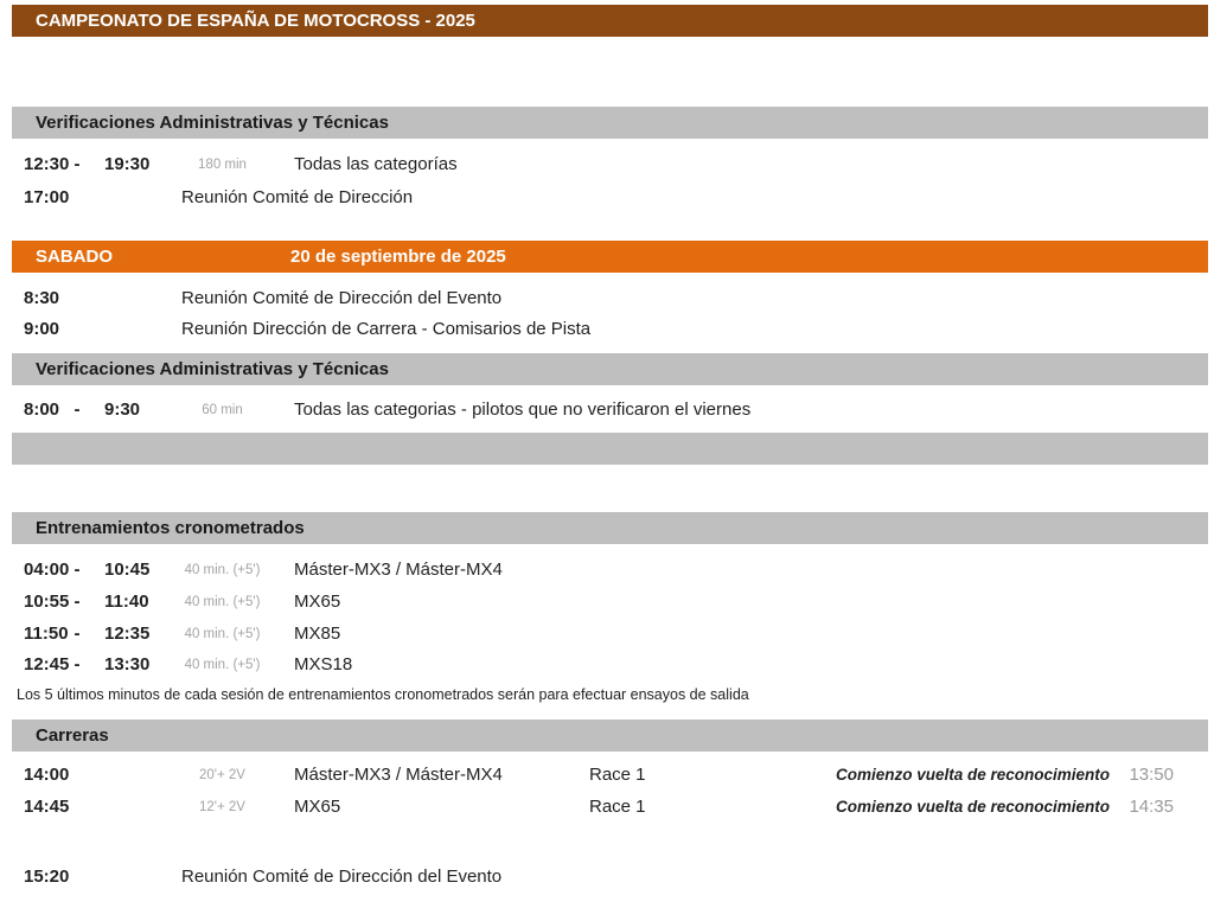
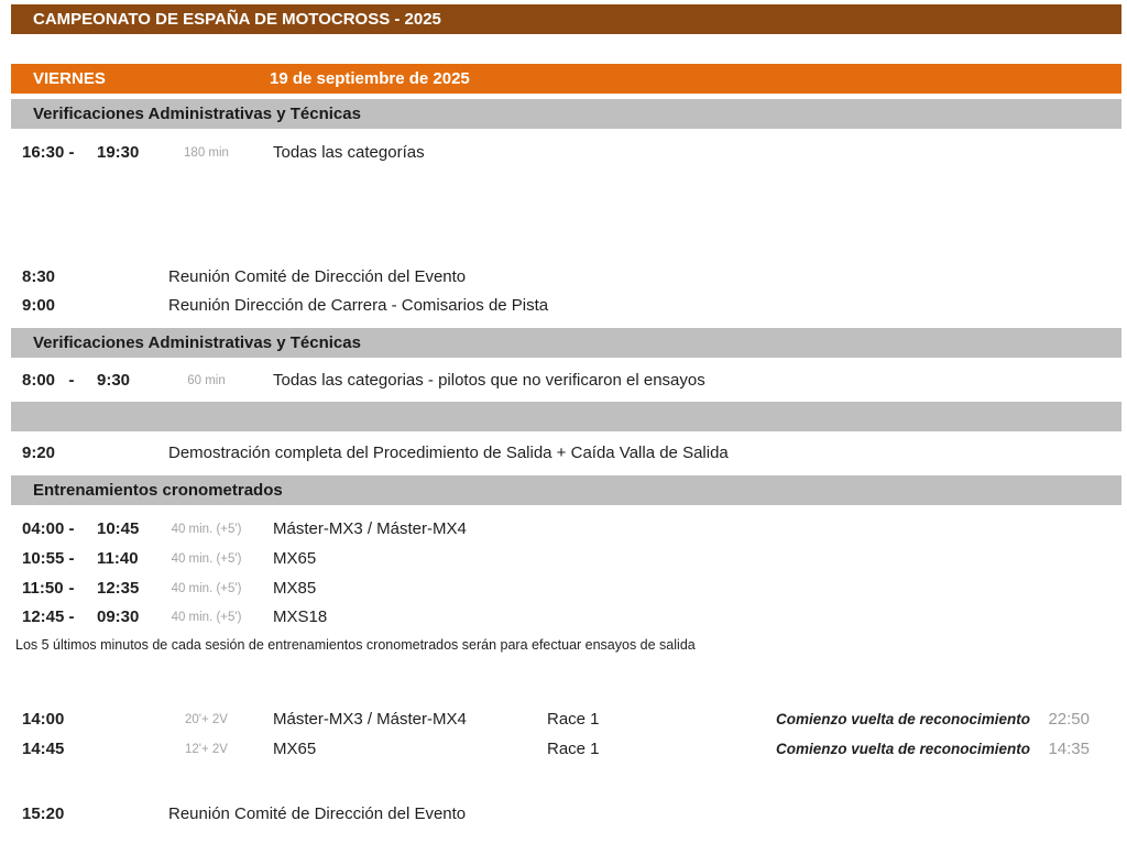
  CAMPEONATO DE ESPAÑA DE MOTOCROSS - 2025
+ VIERNES
+ 19 de septiembre de 2025
  Verificaciones Administrativas y Técnicas
- 12:30
+ 16:30
  -
  19:30
  180 min
  Todas las categorías
- 17:00
- Reunión Comité de Dirección
- SABADO
- 20 de septiembre de 2025
  8:30
  Reunión Comité de Dirección del Evento
  9:00
  Reunión Dirección de Carrera - Comisarios de Pista
  Verificaciones Administrativas y Técnicas
  8:00
  -
  9:30
  60 min
- Todas las categorias - pilotos que no verificaron el viernes
+ Todas las categorias - pilotos que no verificaron el ensayos
+ 9:20
+ Demostración completa del Procedimiento de Salida + Caída Valla de Salida
  Entrenamientos cronometrados
  04:00
  -
  10:45
  40 min. (+5')
  Máster-MX3 / Máster-MX4
  10:55
  -
  11:40
  40 min. (+5')
  MX65
  11:50
  -
  12:35
  40 min. (+5')
  MX85
  12:45
  -
- 13:30
+ 09:30
  40 min. (+5')
  MXS18
  Los 5 últimos minutos de cada sesión de entrenamientos cronometrados serán para efectuar ensayos de salida
- Carreras
  14:00
  20'+ 2V
  Máster-MX3 / Máster-MX4
  Race 1
  Comienzo vuelta de reconocimiento
- 13:50
+ 22:50
  14:45
  12'+ 2V
  MX65
  Race 1
  Comienzo vuelta de reconocimiento
  14:35
  15:20
  Reunión Comité de Dirección del Evento
